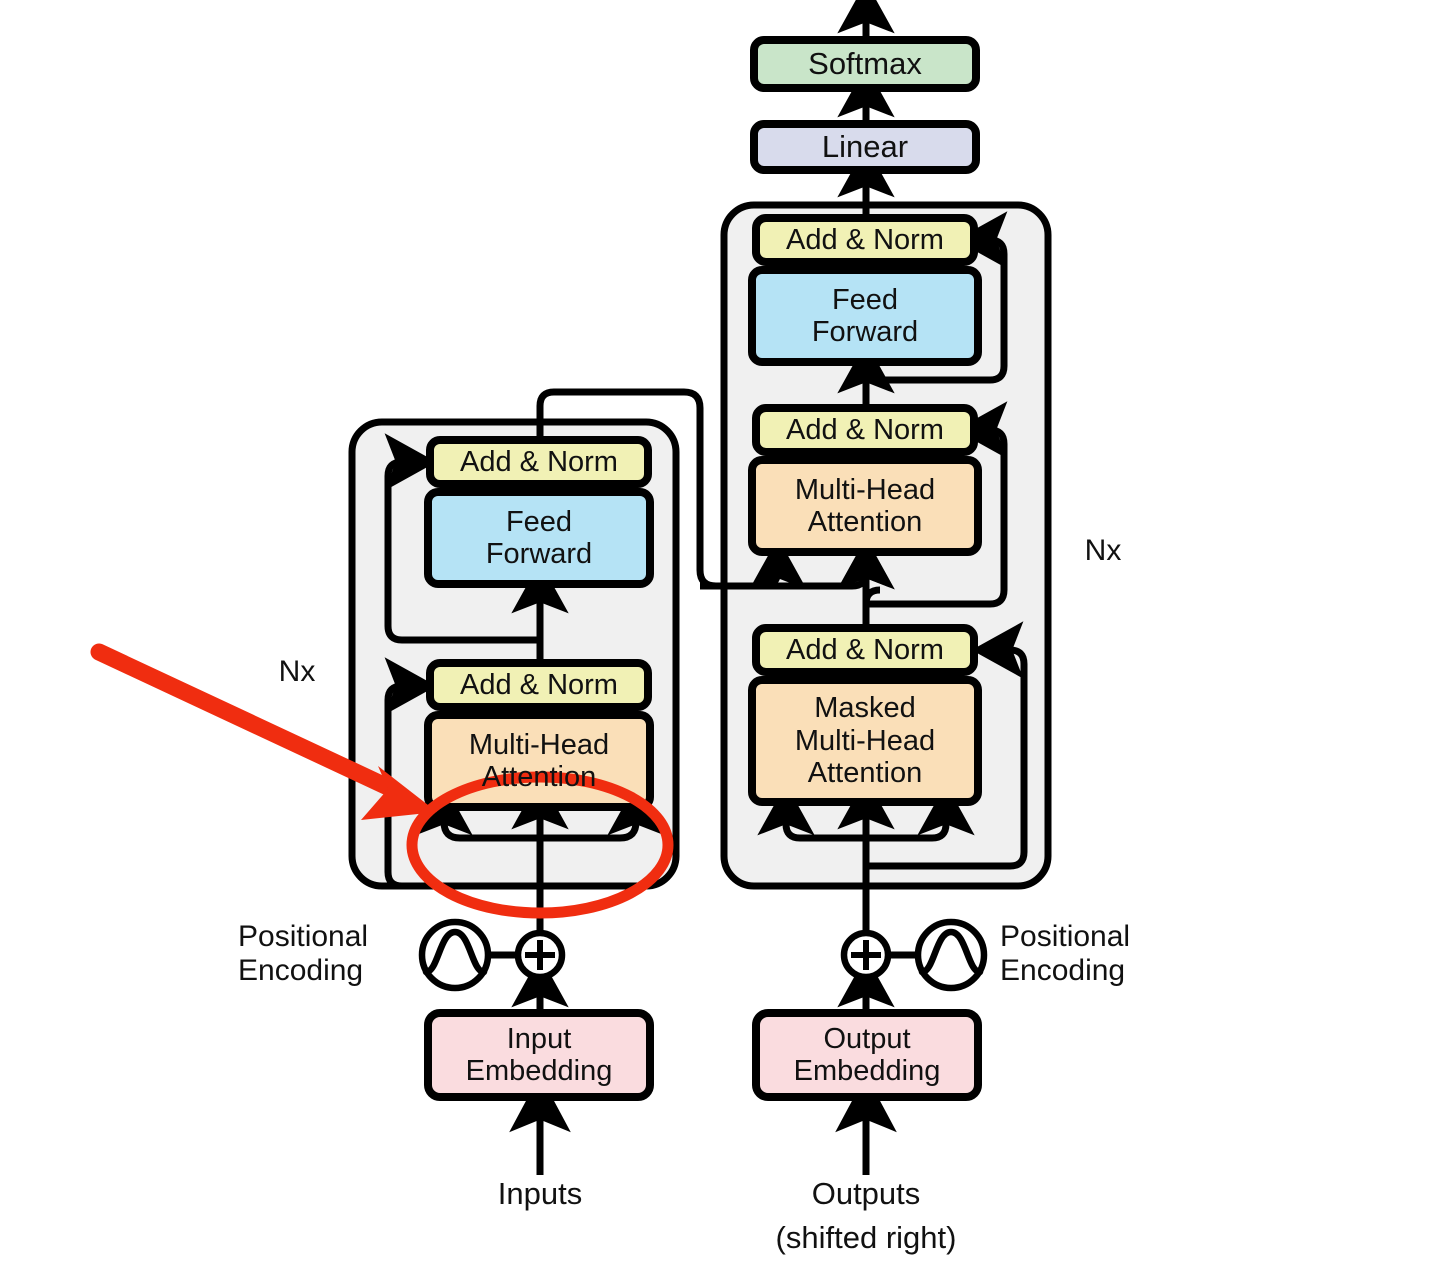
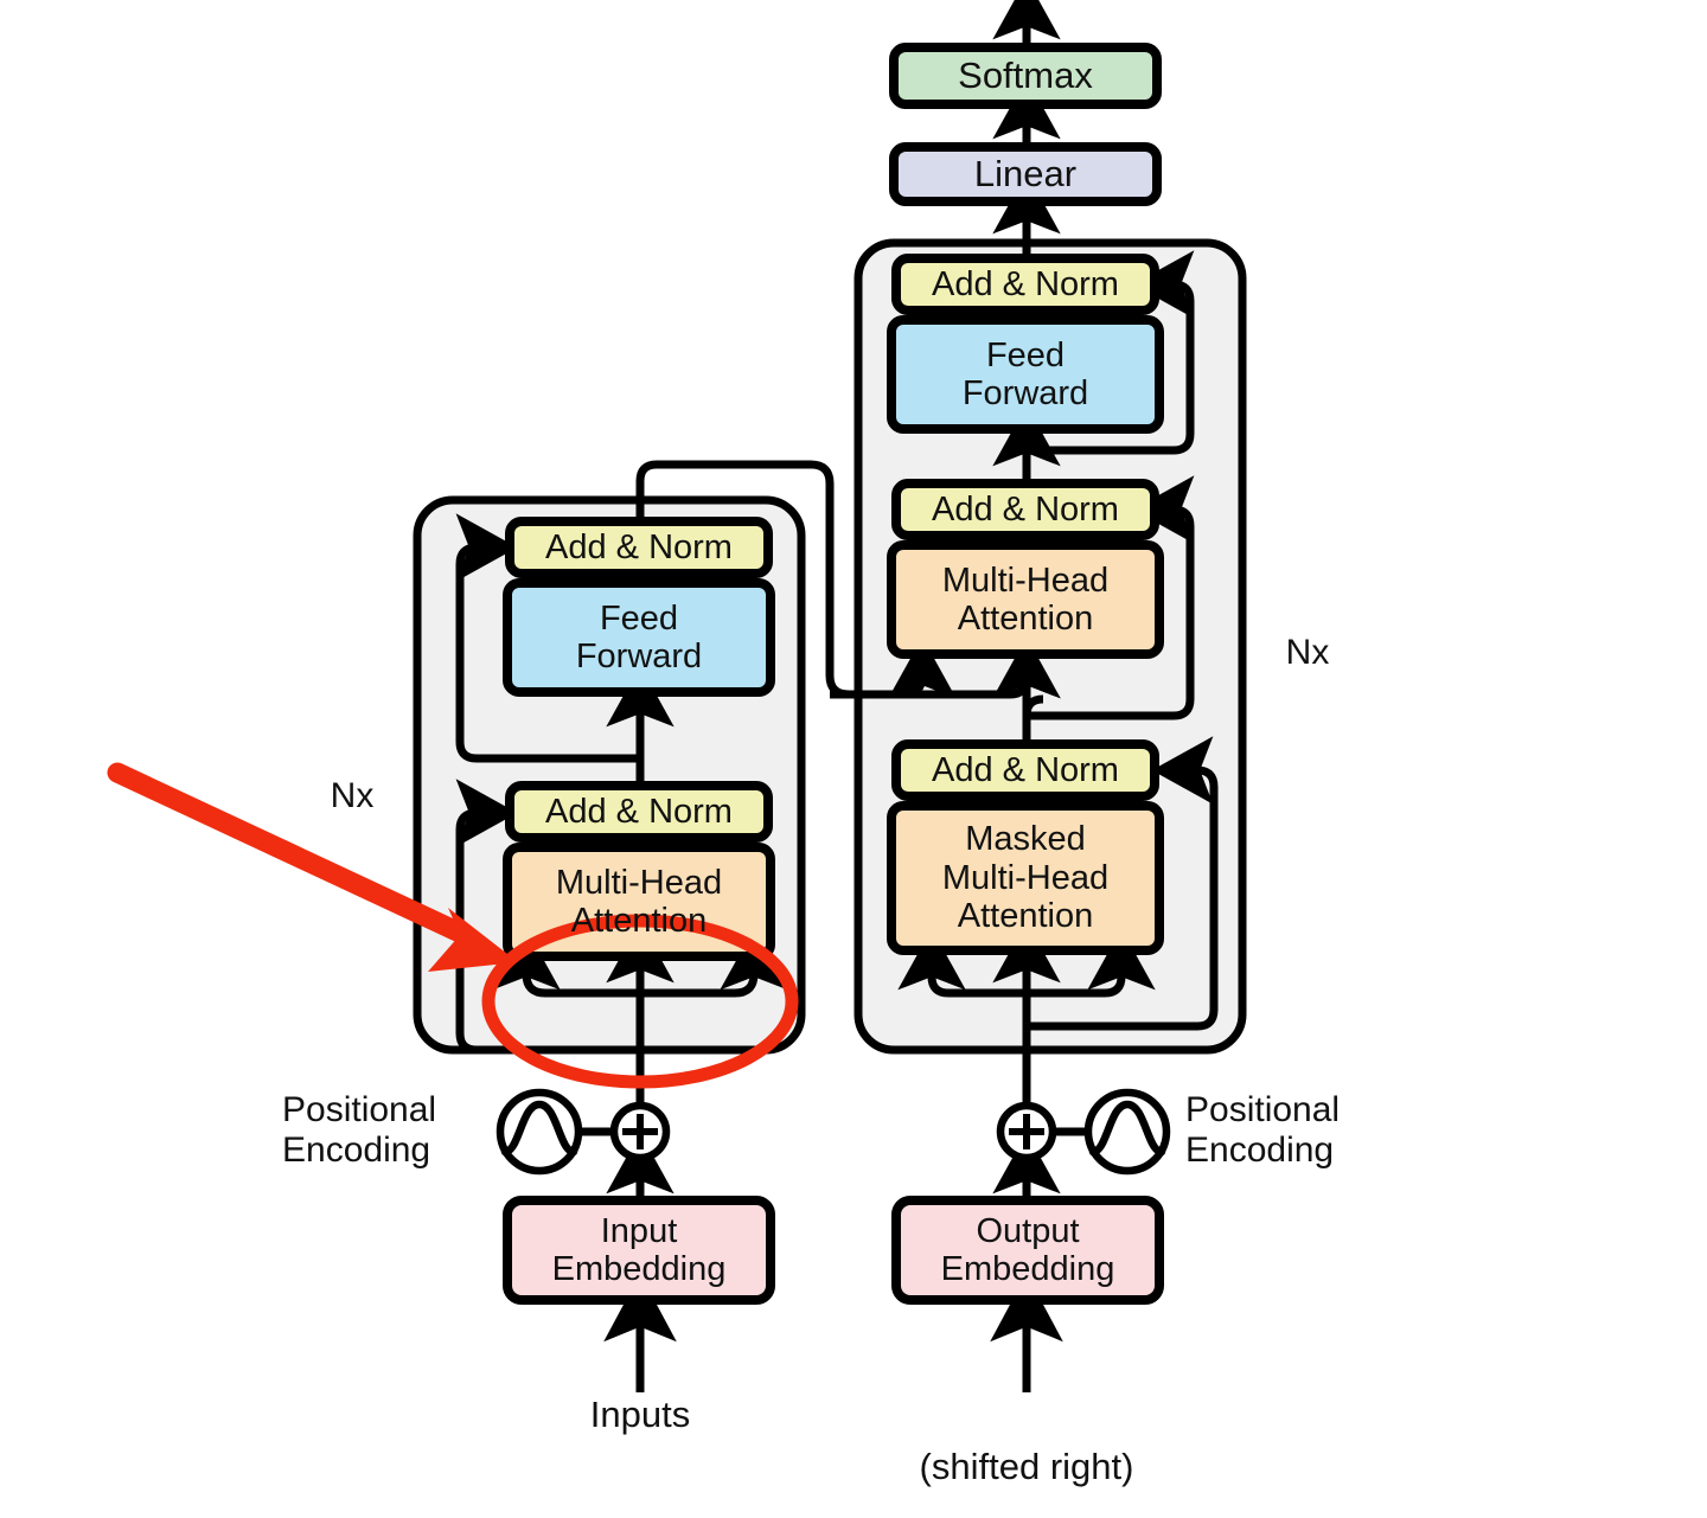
  Softmax
  Linear
  Add & Norm
  Feed
  Forward
  Add & Norm
  Multi-Head
  Attention
  Add & Norm
  Masked
  Multi-Head
  Attention
  Add & Norm
  Feed
  Forward
  Add & Norm
  Multi-Head
  Attention
  Input
  Embedding
  Output
  Embedding
  Positional
  Encoding
  Positional
  Encoding
  Nx
  Nx
  Inputs
- Outputs
  (shifted right)
